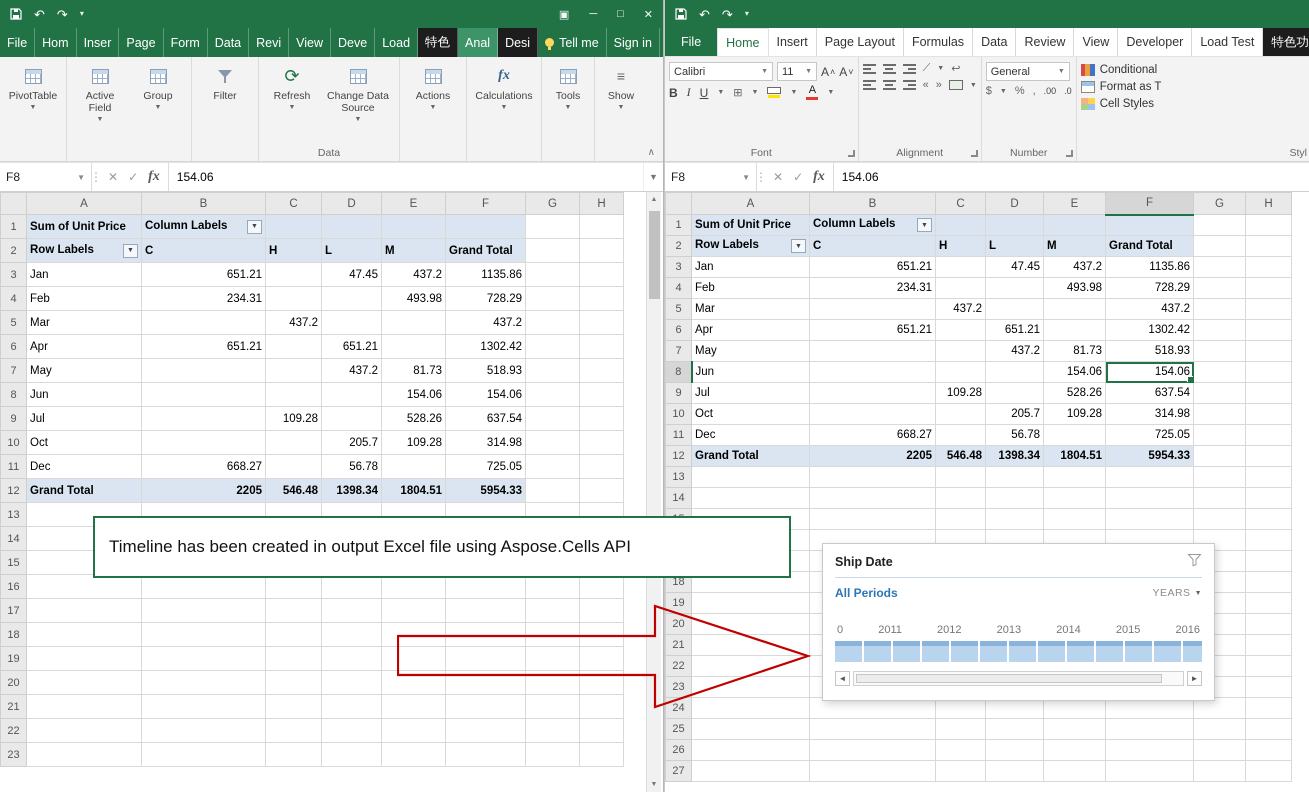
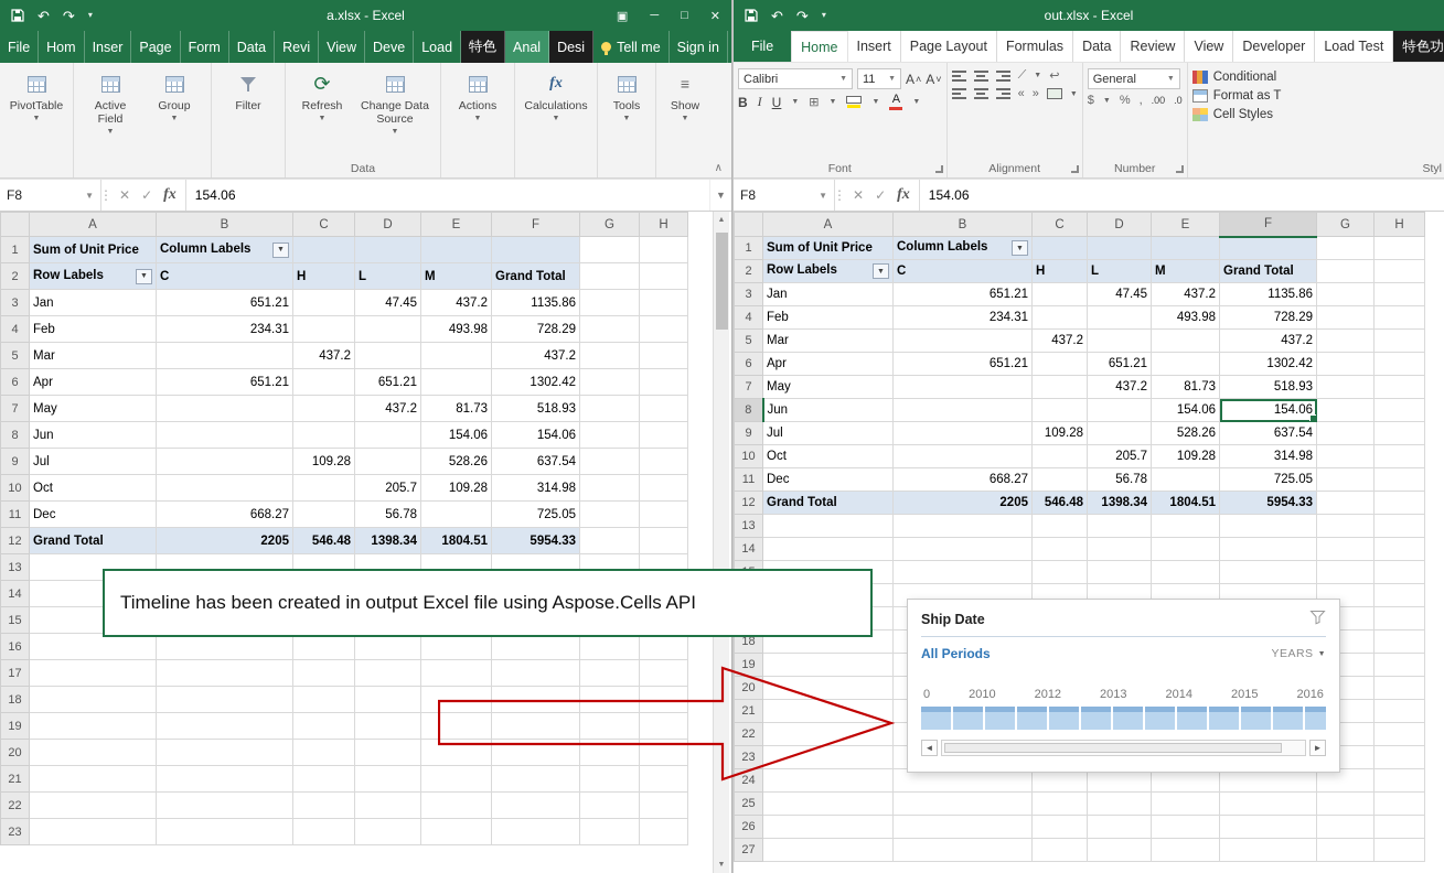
  ↶
  ↷
  ▾
+ a.xlsx - Excel
  ▣
  ─
  □
  ✕
  File
  Hom
  Inser
  Page
  Form
  Data
  Revi
  View
  Deve
  Load
  特色
  Anal
  Desi
  Tell me
  Sign in
  PivotTable
  Active
  Field
  Group
  Filter
  ⟳
  Refresh
  Change Data
  Source
  Data
  Actions
  fx
  Calculations
  Tools
  ≡
  Show
  ∧
  F8
  ▼
  ⋮
  ✕
  ✓
  fx
  154.06
  ▼
  	A	B	C	D	E	F	G	H
  1	Sum of Unit Price	Column Labels
  2	Row Labels	C	H	L	M	Grand Total
  3	Jan	651.21		47.45	437.2	1135.86
  4	Feb	234.31			493.98	728.29
  5	Mar		437.2			437.2
  6	Apr	651.21		651.21		1302.42
  7	May			437.2	81.73	518.93
  8	Jun				154.06	154.06
  9	Jul		109.28		528.26	637.54
  10	Oct			205.7	109.28	314.98
  11	Dec	668.27		56.78		725.05
  12	Grand Total	2205	546.48	1398.34	1804.51	5954.33
  13
  14
  15
  16
  17
  18
  19
  20
  21
  22
  23
  ↶
  ↷
  ▾
+ out.xlsx - Excel
  File
  Home
  Insert
  Page Layout
  Formulas
  Data
  Review
  View
  Developer
  Load Test
  特色功
  Calibri
  11
  A
  ˄
  A
  ˅
  B
  I
  U
  ⊞
  A
  Font
  ⟋
  ↩
  «
  »
  Alignment
  General
  $
  %
  ,
  .00
  .0
  Number
  Conditional
  Format as T
  Cell Styles
  Styl
  F8
  ▼
  ⋮
  ✕
  ✓
  fx
  154.06
  	A	B	C	D	E	F	G	H
  1	Sum of Unit Price	Column Labels
  2	Row Labels	C	H	L	M	Grand Total
  3	Jan	651.21		47.45	437.2	1135.86
  4	Feb	234.31			493.98	728.29
  5	Mar		437.2			437.2
  6	Apr	651.21		651.21		1302.42
  7	May			437.2	81.73	518.93
  8	Jun				154.06	154.06
  9	Jul		109.28		528.26	637.54
  10	Oct			205.7	109.28	314.98
  11	Dec	668.27		56.78		725.05
  12	Grand Total	2205	546.48	1398.34	1804.51	5954.33
  13
  14
  18
  19
  20
  21
  22
  23
  24
  25
  26
  27
  Ship Date
  All Periods
  YEARS
  0
- 2011
+ 2010
  2012
  2013
  2014
  2015
  2016
  ◄
  ►
  Timeline has been created in output Excel file using Aspose.Cells API
